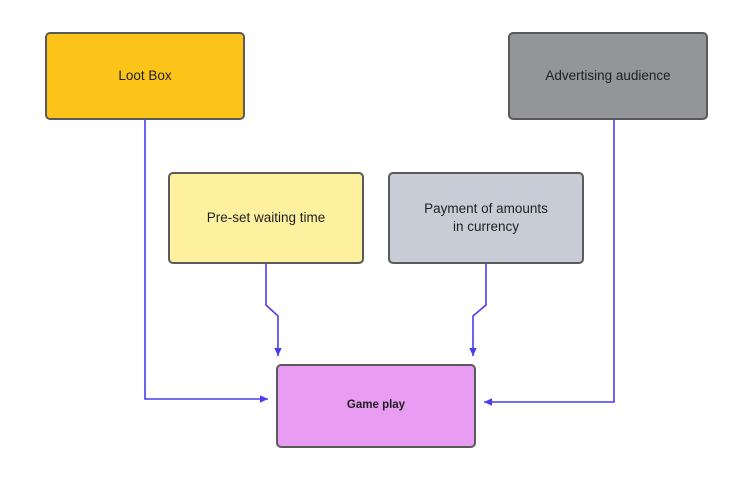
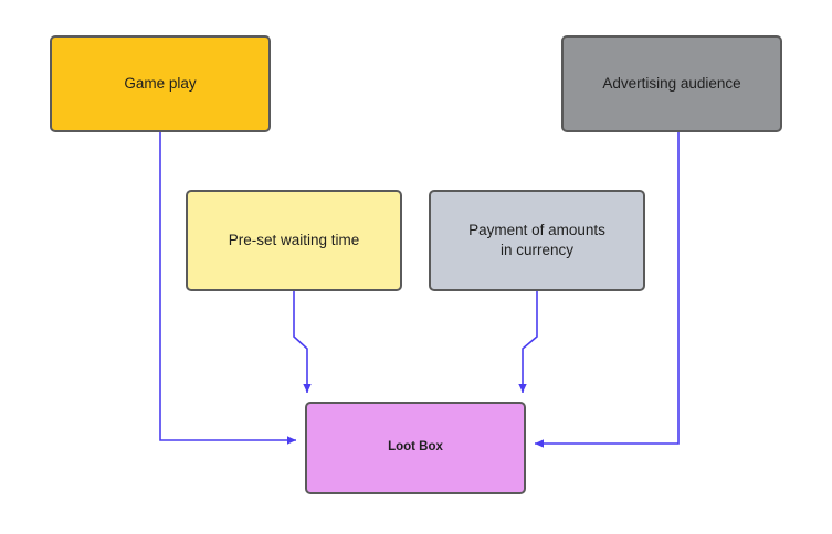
- Loot Box
+ Game play
  Advertising audience
  Pre-set waiting time
  Payment of amounts
  in currency
- Game play
+ Loot Box
